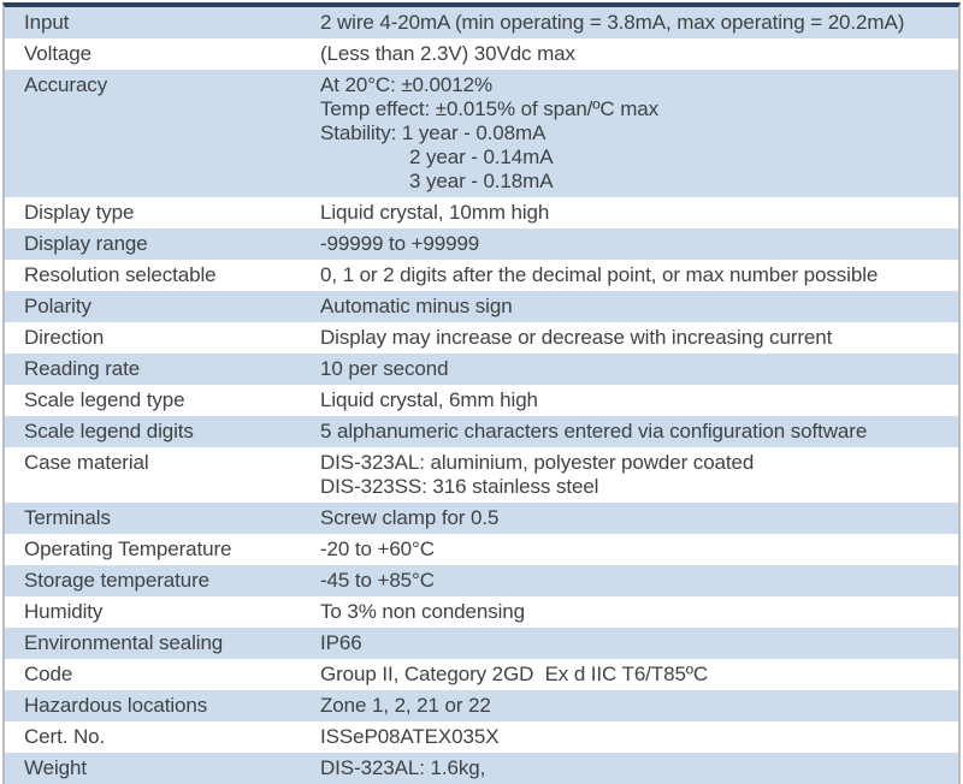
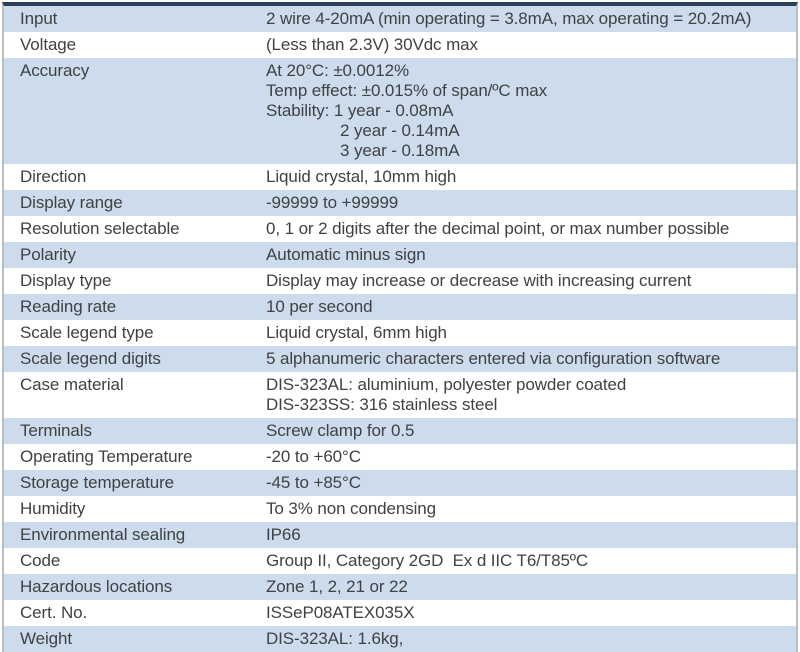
  Input
  2 wire 4-20mA (min operating = 3.8mA, max operating = 20.2mA)
  Voltage
  (Less than 2.3V) 30Vdc max
  Accuracy
  At 20°C: ±0.0012%
  Temp effect: ±0.015% of span/ºC max
  Stability: 1 year - 0.08mA
  2 year - 0.14mA
  3 year - 0.18mA
- Display type
+ Direction
  Liquid crystal, 10mm high
  Display range
  -99999 to +99999
  Resolution selectable
  0, 1 or 2 digits after the decimal point, or max number possible
  Polarity
  Automatic minus sign
- Direction
+ Display type
  Display may increase or decrease with increasing current
  Reading rate
  10 per second
  Scale legend type
  Liquid crystal, 6mm high
  Scale legend digits
  5 alphanumeric characters entered via configuration software
  Case material
  DIS-323AL: aluminium, polyester powder coated
  DIS-323SS: 316 stainless steel
  Terminals
  Screw clamp for 0.5
  Operating Temperature
  -20 to +60°C
  Storage temperature
  -45 to +85°C
  Humidity
  To 3% non condensing
  Environmental sealing
  IP66
  Code
  Group II, Category 2GD Ex d IIC T6/T85ºC
  Hazardous locations
  Zone 1, 2, 21 or 22
  Cert. No.
  ISSeP08ATEX035X
  Weight
  DIS-323AL: 1.6kg,
